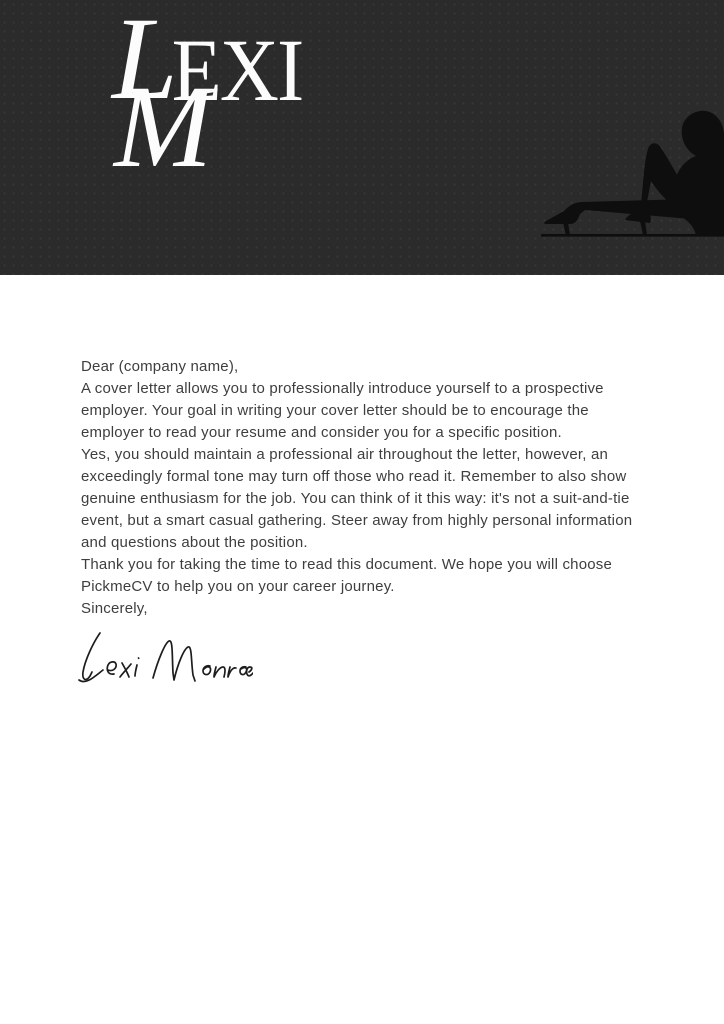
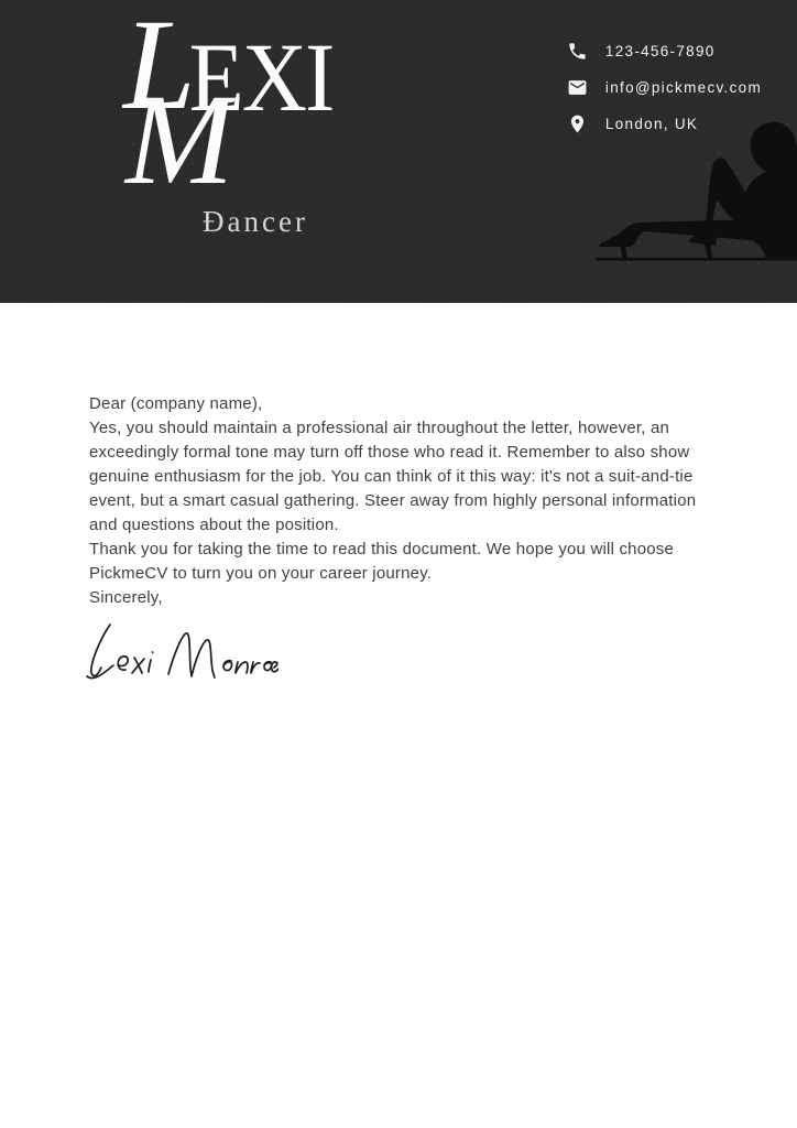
  L
  EXI
  M
+ Đancer
+ 123-456-7890
+ info@pickmecv.com
+ London, UK
  Dear (company name),
- A cover letter allows you to professionally introduce yourself to a prospective employer. Your goal in writing your cover letter should be to encourage the employer to read your resume and consider you for a specific position.
  Yes, you should maintain a professional air throughout the letter, however, an exceedingly formal tone may turn off those who read it. Remember to also show genuine enthusiasm for the job. You can think of it this way: it's not a suit-and-tie event, but a smart casual gathering. Steer away from highly personal information and questions about the position.
- Thank you for taking the time to read this document. We hope you will choose PickmeCV to help you on your career journey.
+ Thank you for taking the time to read this document. We hope you will choose PickmeCV to turn you on your career journey.
  Sincerely,
